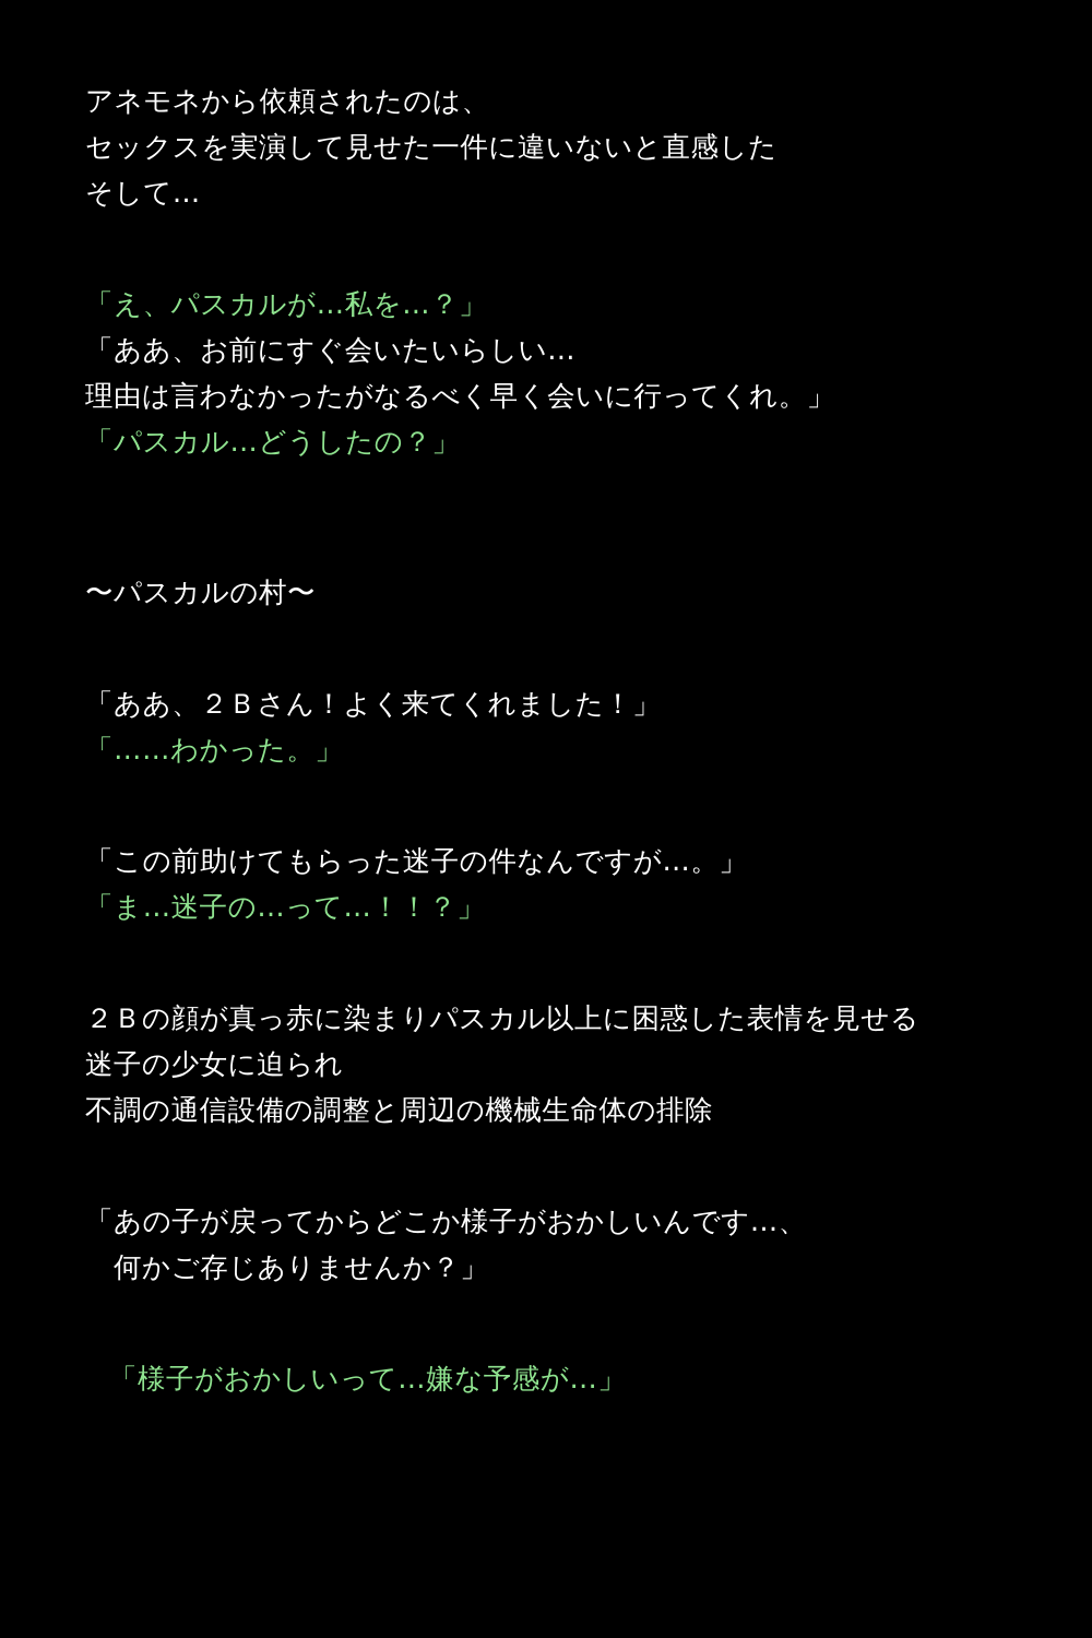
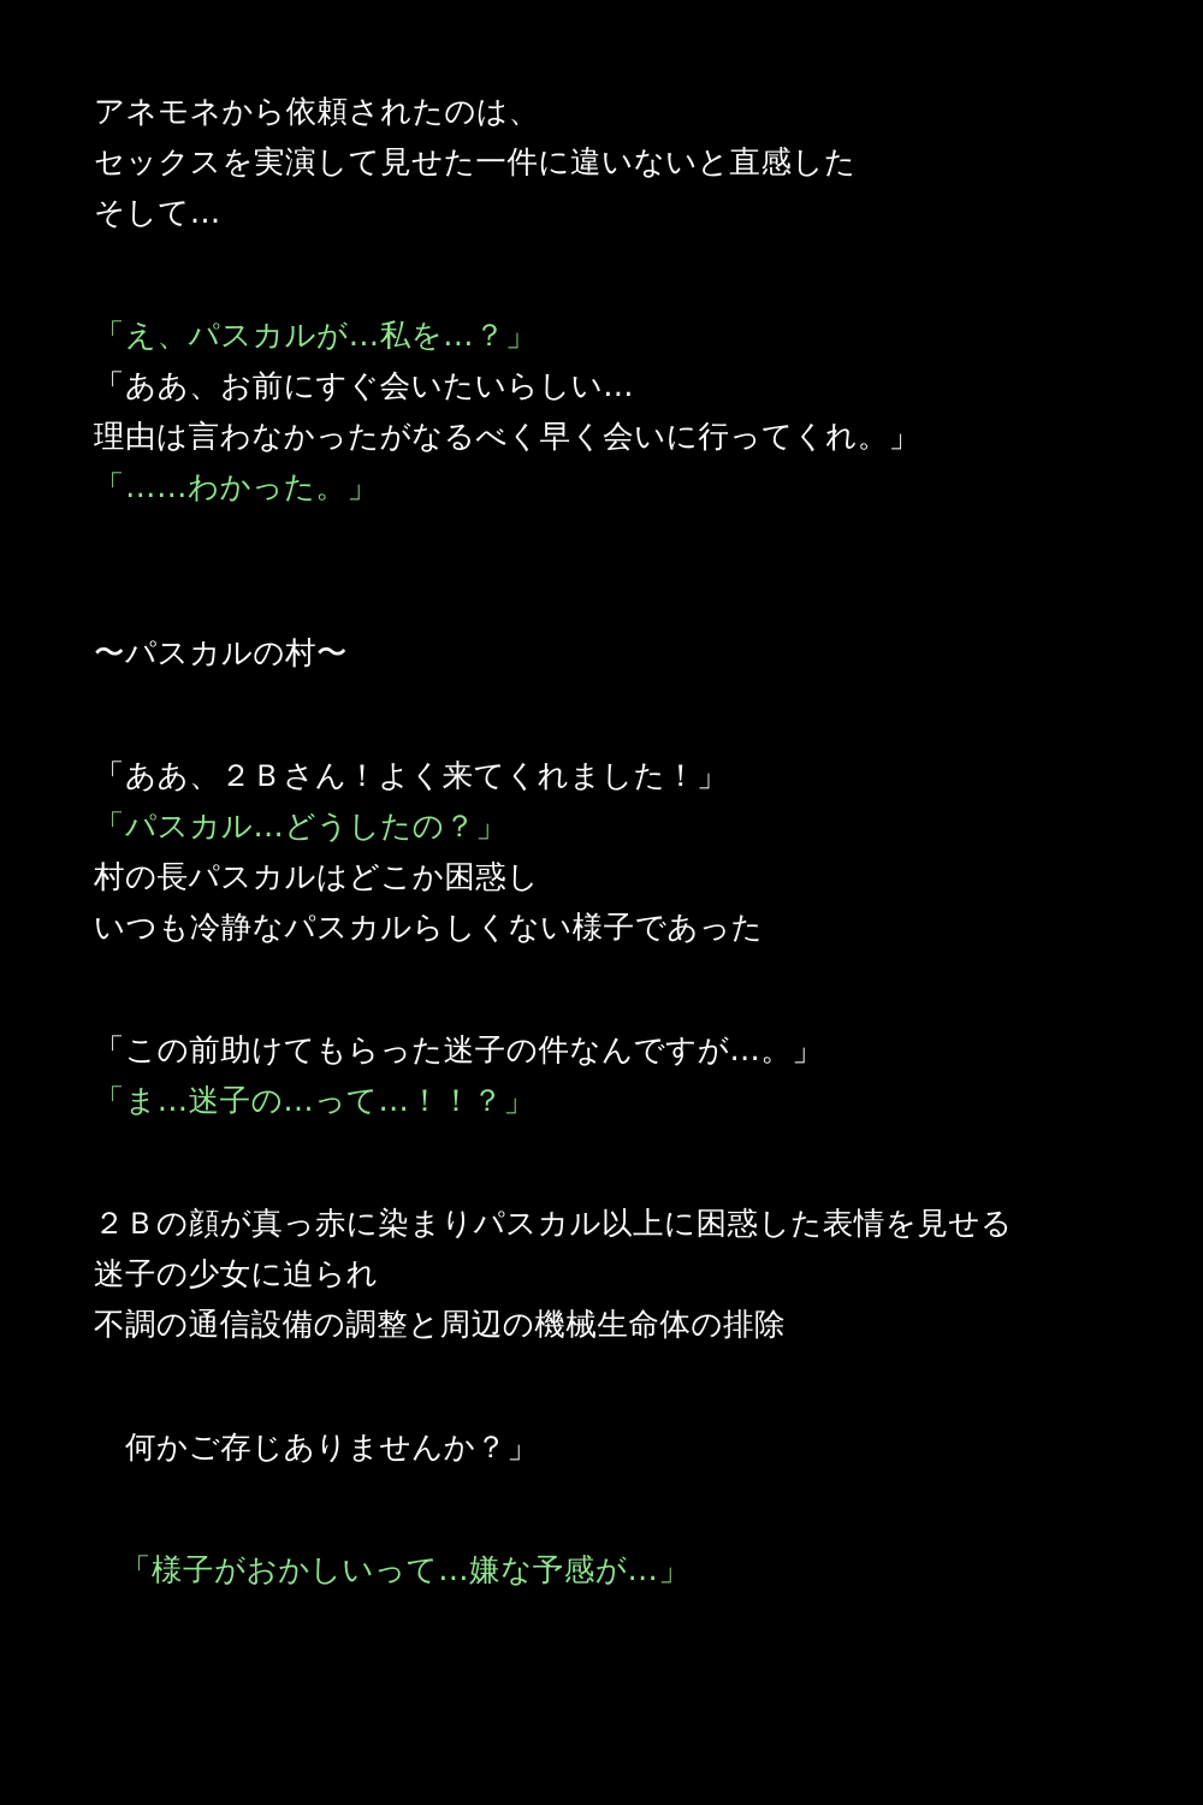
  アネモネから依頼されたのは、
  セックスを実演して見せた一件に違いないと直感した
  そして…
  「え、パスカルが…私を…？」
  「ああ、お前にすぐ会いたいらしい…
  理由は言わなかったがなるべく早く会いに行ってくれ。」
- 「パスカル…どうしたの？」
+ 「……わかった。」
  〜パスカルの村〜
  「ああ、２Ｂさん！よく来てくれました！」
- 「……わかった。」
+ 「パスカル…どうしたの？」
+ 村の長パスカルはどこか困惑し
+ いつも冷静なパスカルらしくない様子であった
  「この前助けてもらった迷子の件なんですが…。」
  「ま…迷子の…って…！！？」
  ２Ｂの顔が真っ赤に染まりパスカル以上に困惑した表情を見せる
  迷子の少女に迫られ
  不調の通信設備の調整と周辺の機械生命体の排除
- 「あの子が戻ってからどこか様子がおかしいんです…、
  何かご存じありませんか？」
  「様子がおかしいって…嫌な予感が…」
